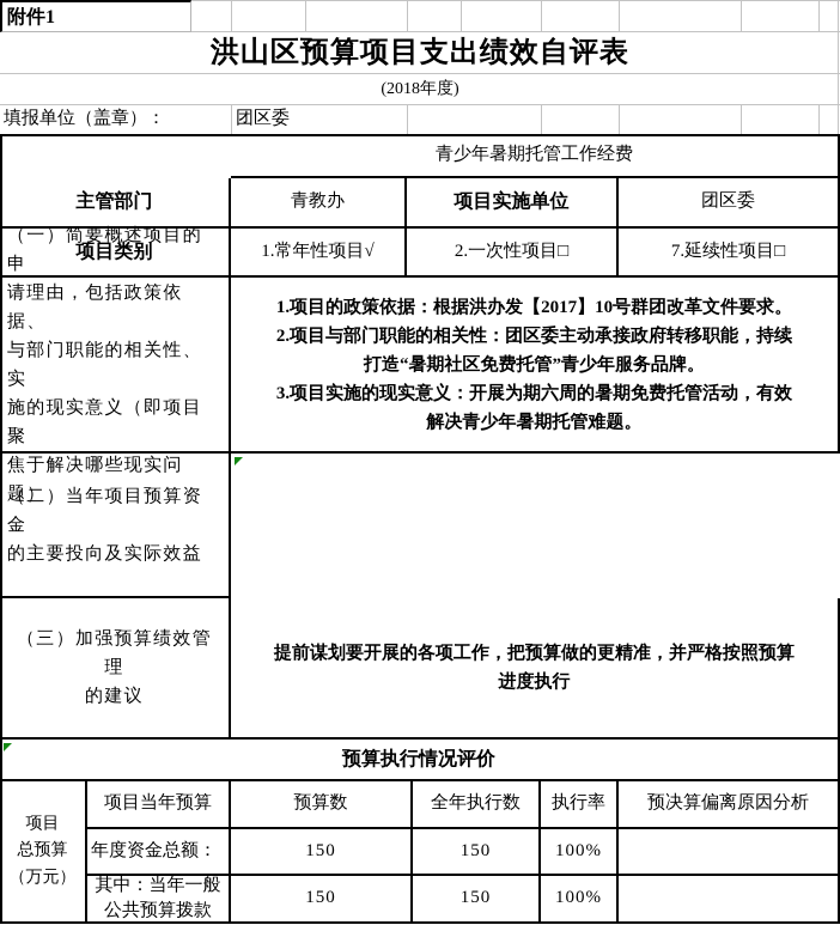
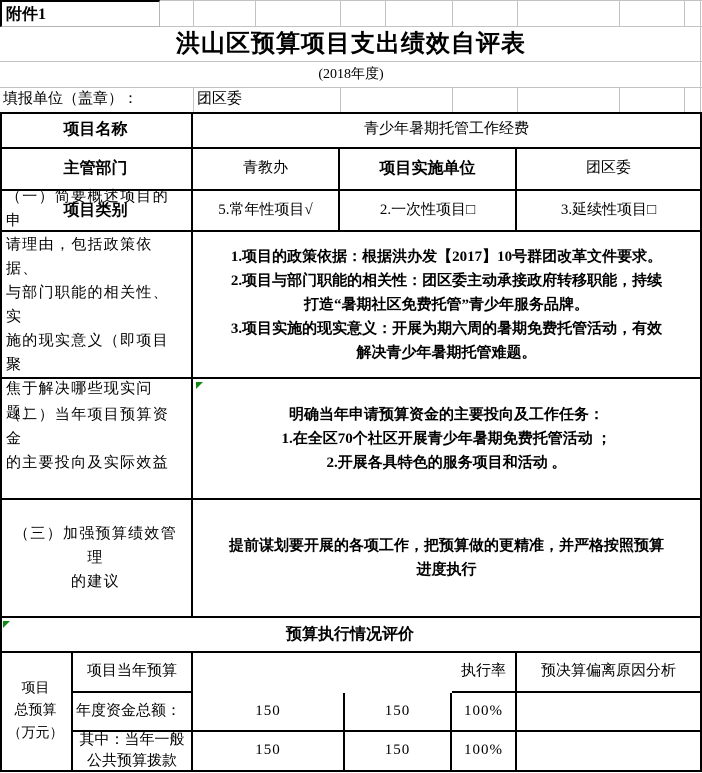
  附件1
  洪山区预算项目支出绩效自评表
  (2018年度)
  填报单位（盖章）：
  团区委
+ 项目名称
  青少年暑期托管工作经费
  主管部门
  青教办
  项目实施单位
  团区委
  项目类别
- 1.常年性项目√
+ 5.常年性项目√
  2.一次性项目□
- 7.延续性项目□
+ 3.延续性项目□
  （一）简要概述项目的申
  请理由，包括政策依据、
  与部门职能的相关性、实
  施的现实意义（即项目聚
  1.项目的政策依据：根据洪办发【2017】10号群团改革文件要求。
  2.项目与部门职能的相关性：团区委主动承接政府转移职能，持续
  打造“暑期社区免费托管”青少年服务品牌。
  3.项目实施的现实意义：开展为期六周的暑期免费托管活动，有效
  解决青少年暑期托管难题。
  （二）当年项目预算资金
  的主要投向及实际效益
+ 明确当年申请预算资金的主要投向及工作任务：
+ 1.在全区70个社区开展青少年暑期免费托管活动 ；
+ 2.开展各具特色的服务项目和活动 。
  （三）加强预算绩效管理
  的建议
  提前谋划要开展的各项工作，把预算做的更精准，并严格按照预算
  进度执行
  预算执行情况评价
  项目
  总预算
  （万元）
  项目当年预算
- 预算数
- 全年执行数
  执行率
  预决算偏离原因分析
  年度资金总额：
  150
  150
  100%
  其中：当年一般公共预算拨款
  150
  150
  100%
